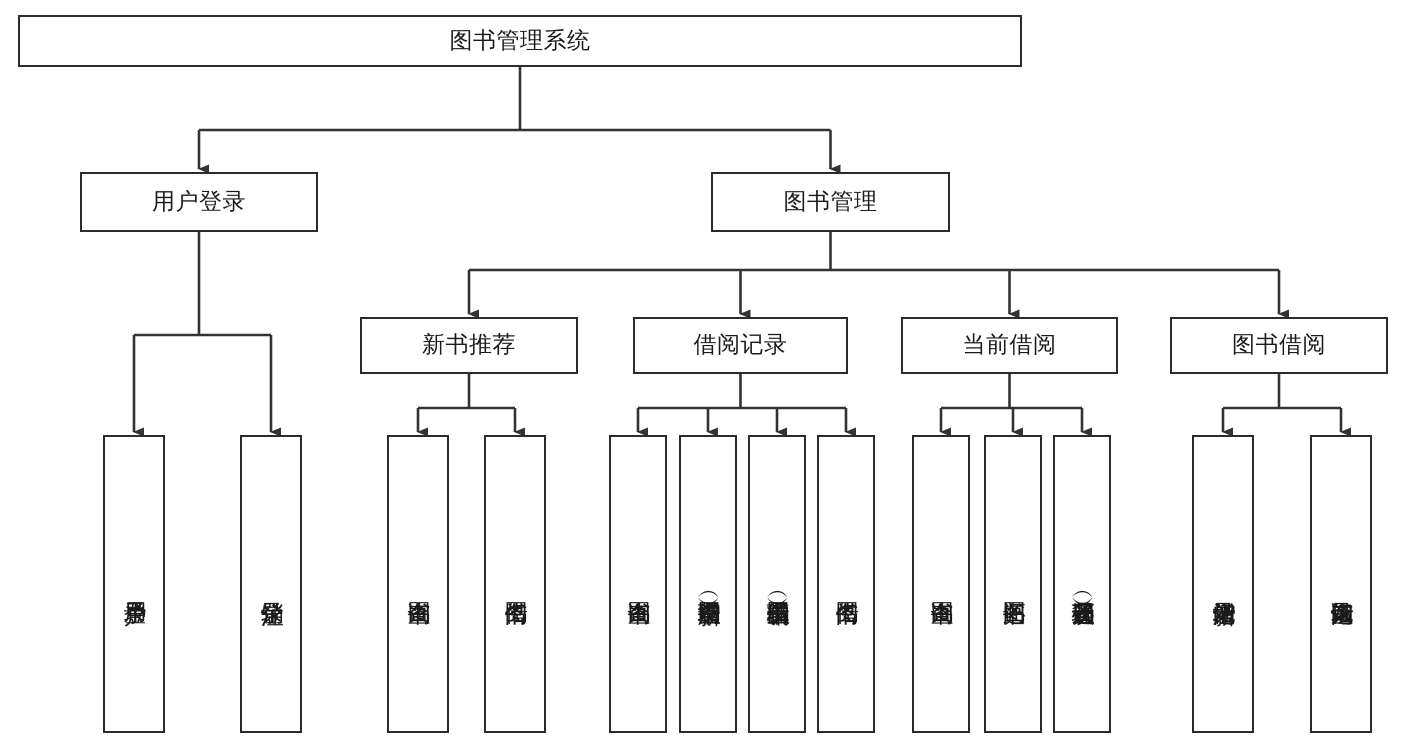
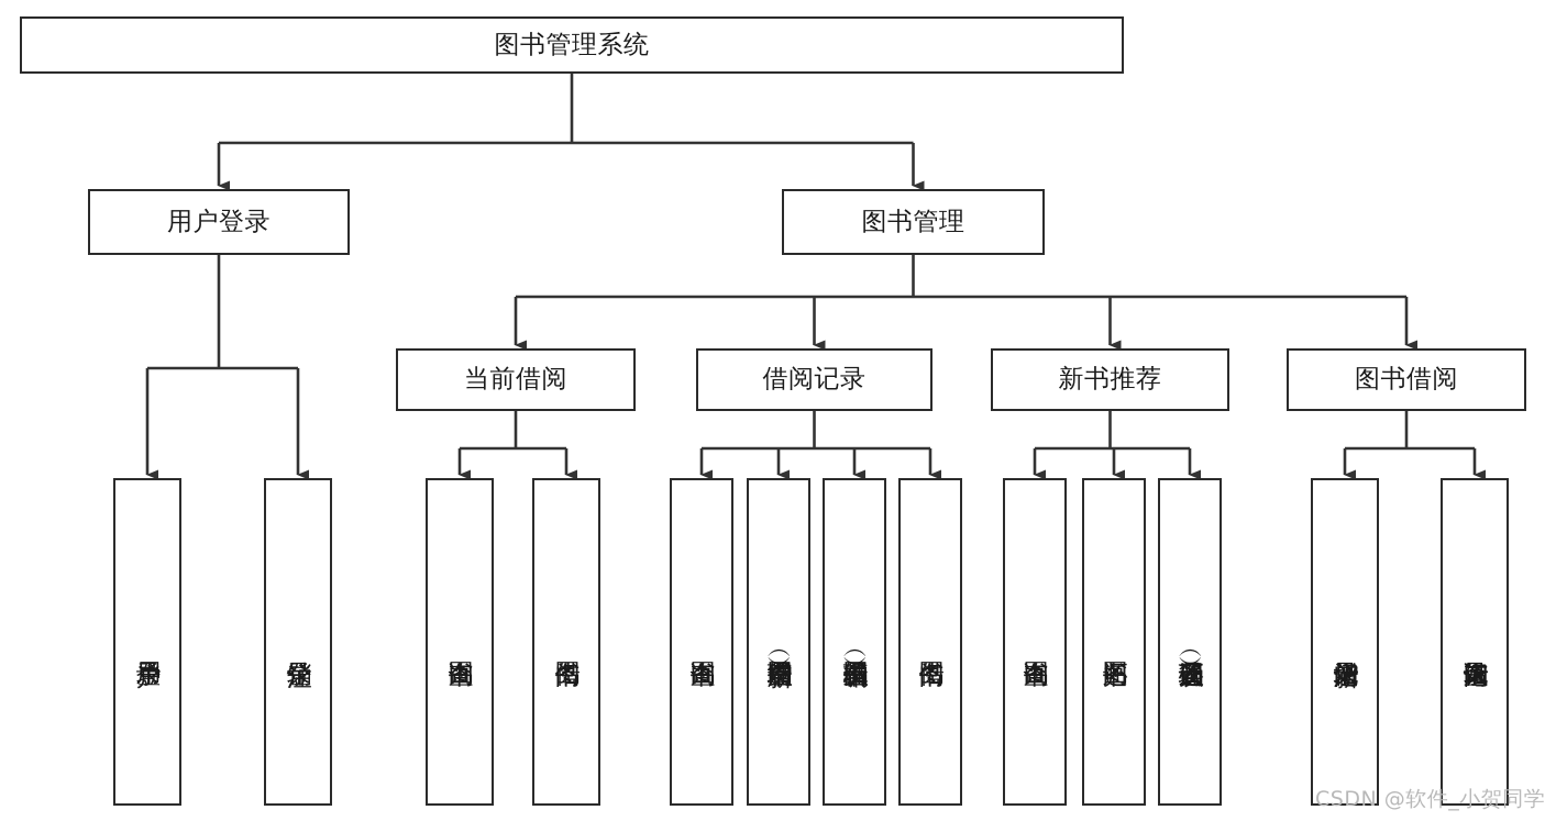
  图书管理系统
  用户登录
  图书管理
- 新书推荐
+ 当前借阅
  借阅记录
- 当前借阅
+ 新书推荐
  图书借阅
+ CSDN @软件_小贺同学
